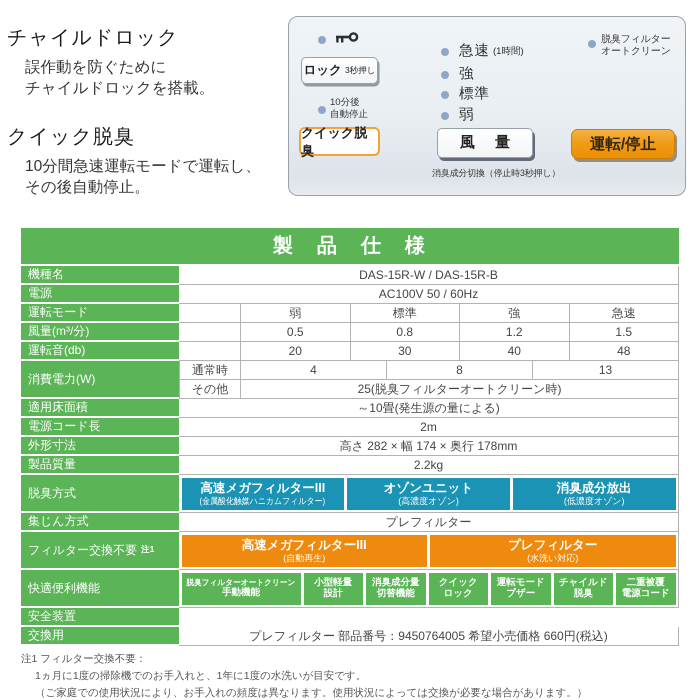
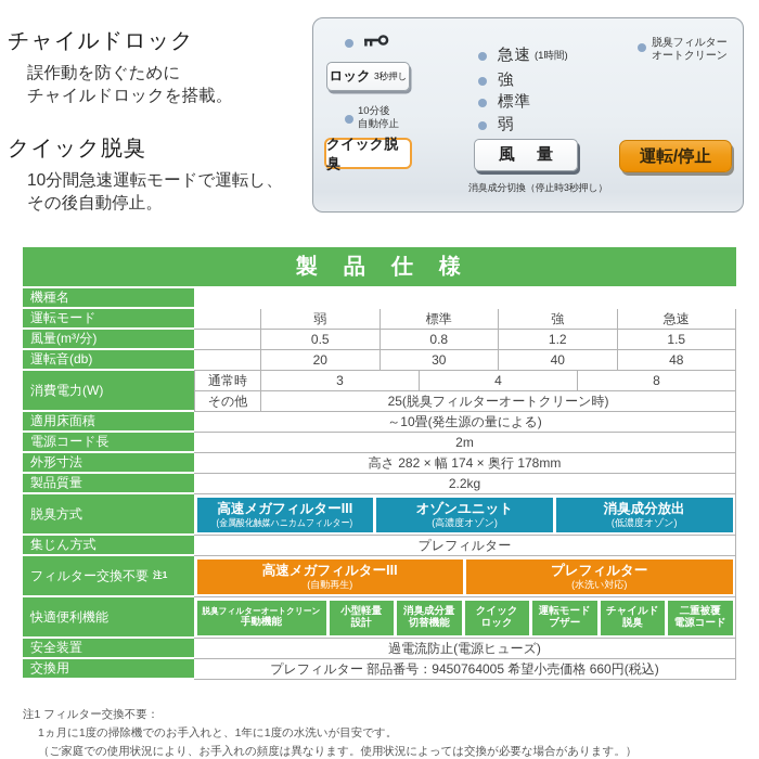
  チャイルドロック
  誤作動を防ぐために
  チャイルドロックを搭載。
  クイック脱臭
  10分間急速運転モードで運転し、
  その後自動停止。
  ロック
  3秒押し
  10分後
  自動停止
  クイック脱臭
  急速
  (1時間)
  強
  標準
  弱
  風 量
  消臭成分切換（停止時3秒押し）
  脱臭フィルター
  オートクリーン
  運転/停止
  製 品 仕 様
  機種名
- DAS-15R-W / DAS-15R-B
- 電源
- AC100V 50 / 60Hz
  運転モード
  弱
  標準
  強
  急速
  風量(m³/分)
  0.5
  0.8
  1.2
  1.5
  運転音(db)
  20
  30
  40
  48
  消費電力(W)
  通常時
+ 3
  4
  8
- 13
  その他
  25(脱臭フィルターオートクリーン時)
  適用床面積
  ～10畳(発生源の量による)
  電源コード長
  2m
  外形寸法
  高さ 282 × 幅 174 × 奥行 178mm
  製品質量
  2.2kg
  脱臭方式
  高速メガフィルターIII
  (金属酸化触媒ハニカムフィルター)
  オゾンユニット
  (高濃度オゾン)
  消臭成分放出
  (低濃度オゾン)
  集じん方式
  プレフィルター
  フィルター交換不要
  注1
  高速メガフィルターIII
  (自動再生)
  プレフィルター
  (水洗い対応)
  快適便利機能
  脱臭フィルターオートクリーン
  手動機能
  小型軽量
  設計
  消臭成分量
  切替機能
  クイック
  ロック
  運転モード
  ブザー
  チャイルド
  脱臭
  二重被覆
  電源コード
  安全装置
+ 過電流防止(電源ヒューズ)
  交換用
  プレフィルター 部品番号：9450764005 希望小売価格 660円(税込)
  注1 フィルター交換不要：
  1ヵ月に1度の掃除機でのお手入れと、1年に1度の水洗いが目安です。
  （ご家庭での使用状況により、お手入れの頻度は異なります。使用状況によっては交換が必要な場合があります。）
